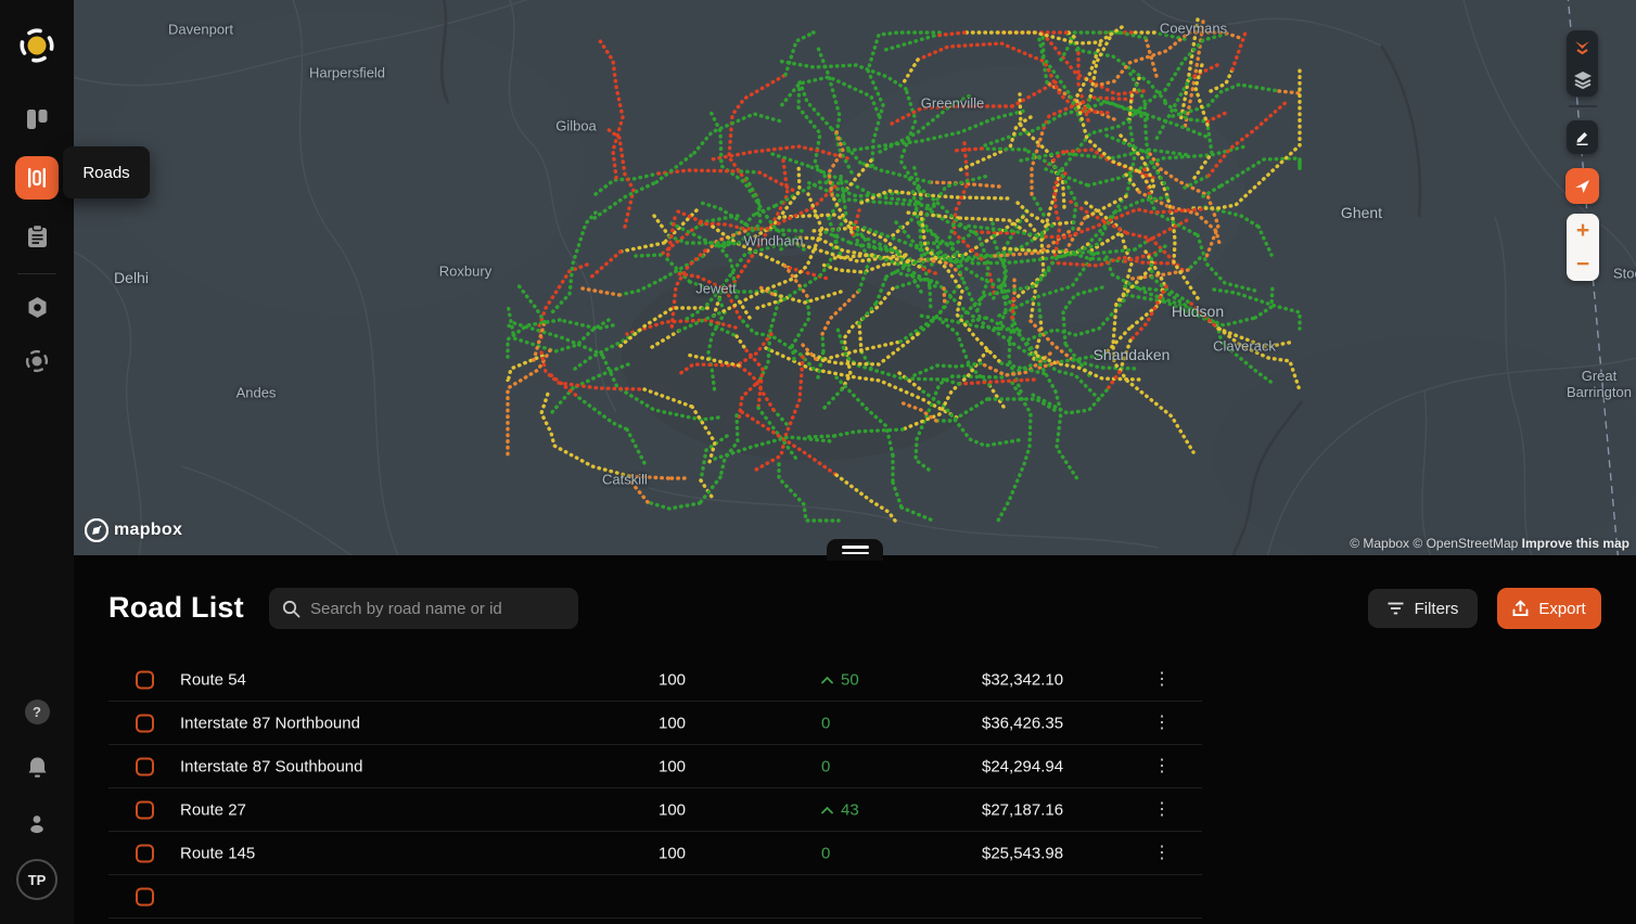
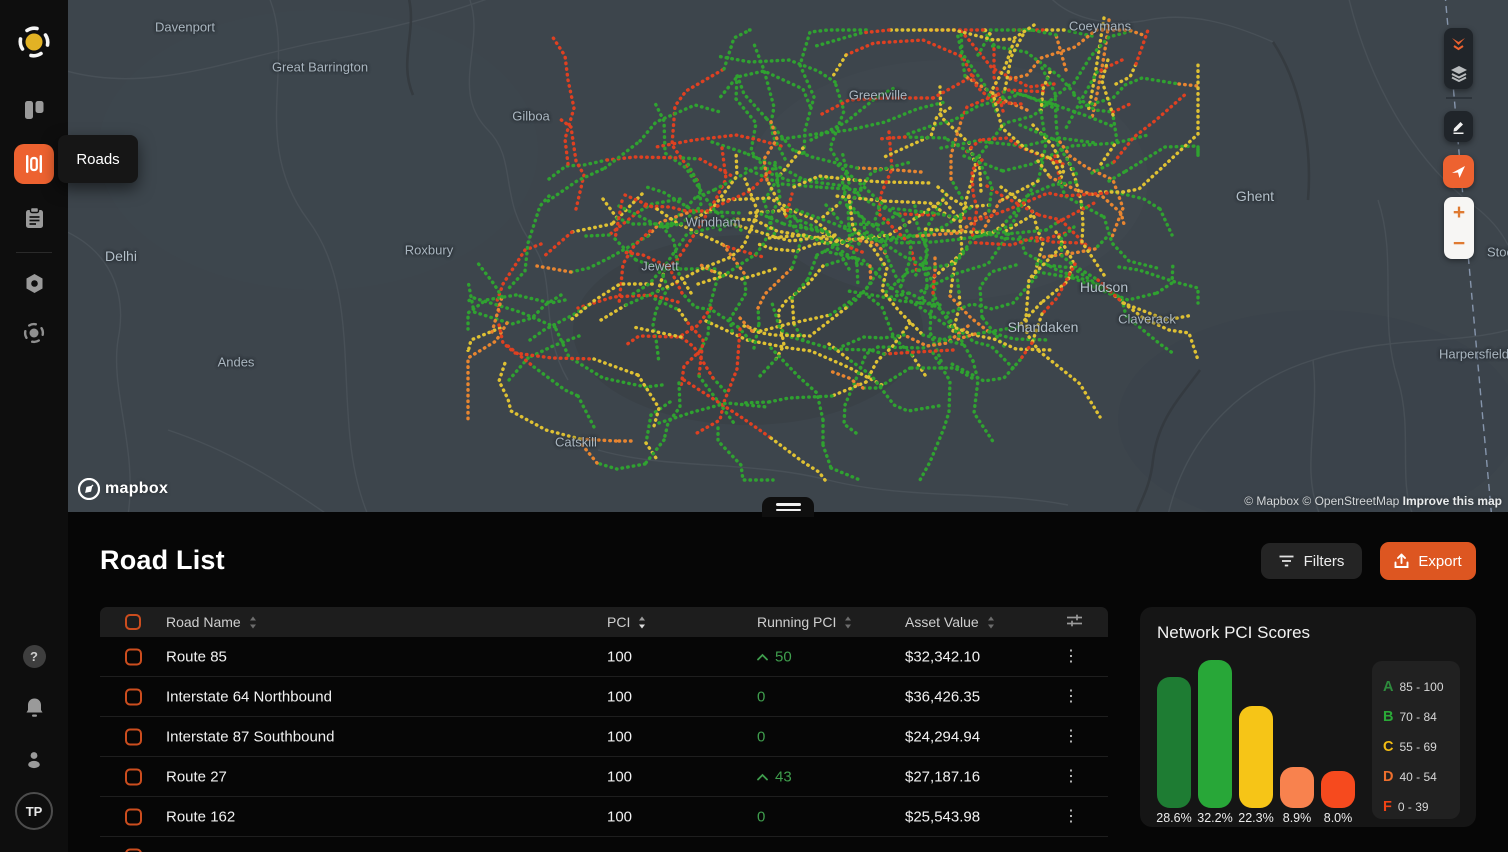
  Davenport
- Harpersfield
+ Great Barrington
  Gilboa
  Greenville
  Coeymans
  Windham
  Jewett
  Roxbury
  Delhi
  Andes
  Catskill
  Hudson
  Claverack
  Shandaken
  Ghent
- Great Barrington
+ Harpersfield
  Sto
  mapbox
  © Mapbox © OpenStreetMap Improve this map
  +
  −
  ?
  TP
  Roads
  Road List
- Search by road name or id
  Filters
  Export
+ Road Name
+ PCI
+ Running PCI
+ Asset Value
- Route 54
+ Route 85
  100
  50
  $32,342.10
  ⋮
- Interstate 87 Northbound
+ Interstate 64 Northbound
  100
  0
  $36,426.35
  ⋮
  Interstate 87 Southbound
  100
  0
  $24,294.94
  ⋮
  Route 27
  100
  43
  $27,187.16
  ⋮
- Route 145
+ Route 162
  100
  0
  $25,543.98
  ⋮
+ Network PCI Scores
+ 28.6%
+ 32.2%
+ 22.3%
+ 8.9%
+ 8.0%
+ A
+ 85 - 100
+ B
+ 70 - 84
+ C
+ 55 - 69
+ D
+ 40 - 54
+ F
+ 0 - 39
